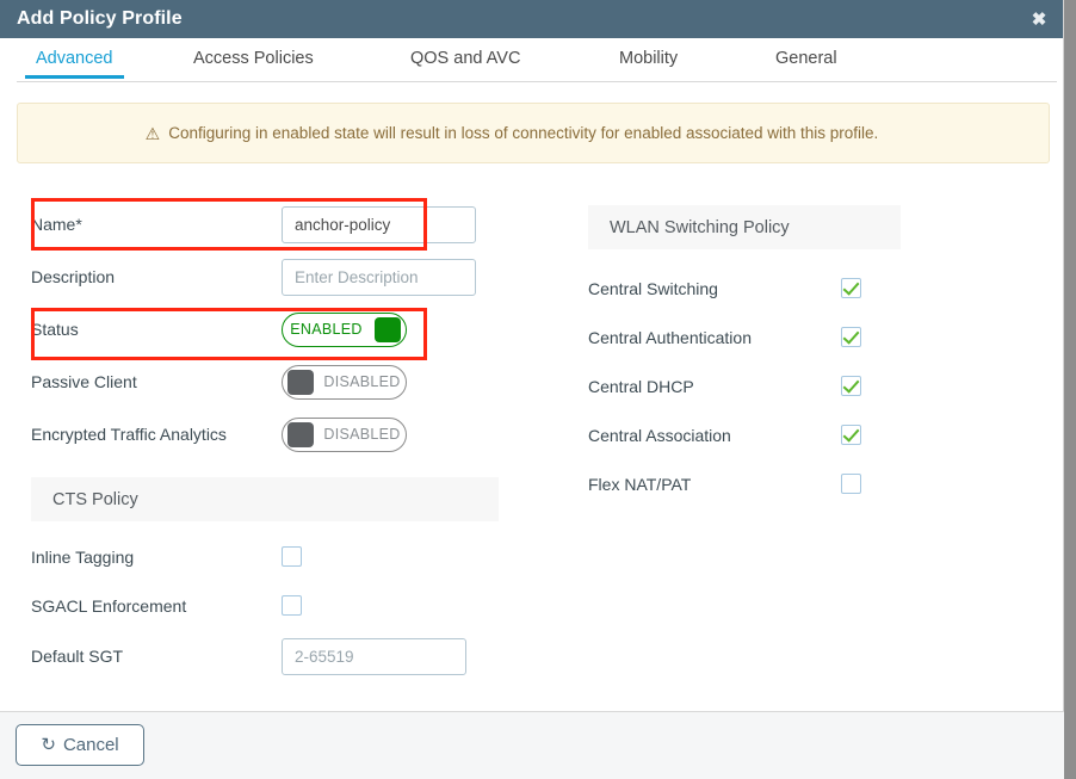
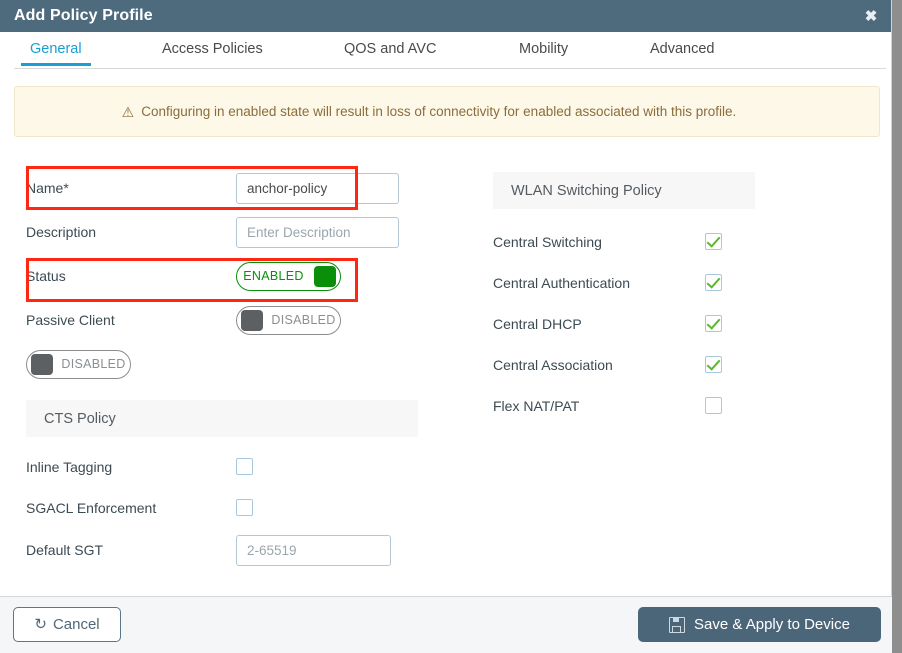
  Add Policy Profile
  ✖
- Advanced
+ General
  Access Policies
  QOS and AVC
  Mobility
- General
+ Advanced
  ⚠
  Configuring in enabled state will result in loss of connectivity for enabled associated with this profile.
  Name*
  anchor-policy
  Description
  Enter Description
  Status
  ENABLED
  Passive Client
  DISABLED
- Encrypted Traffic Analytics
  DISABLED
  CTS Policy
  Inline Tagging
  SGACL Enforcement
  Default SGT
  2-65519
  WLAN Switching Policy
  Central Switching
  Central Authentication
  Central DHCP
  Central Association
  Flex NAT/PAT
  ↻
  Cancel
+ Save & Apply to Device
